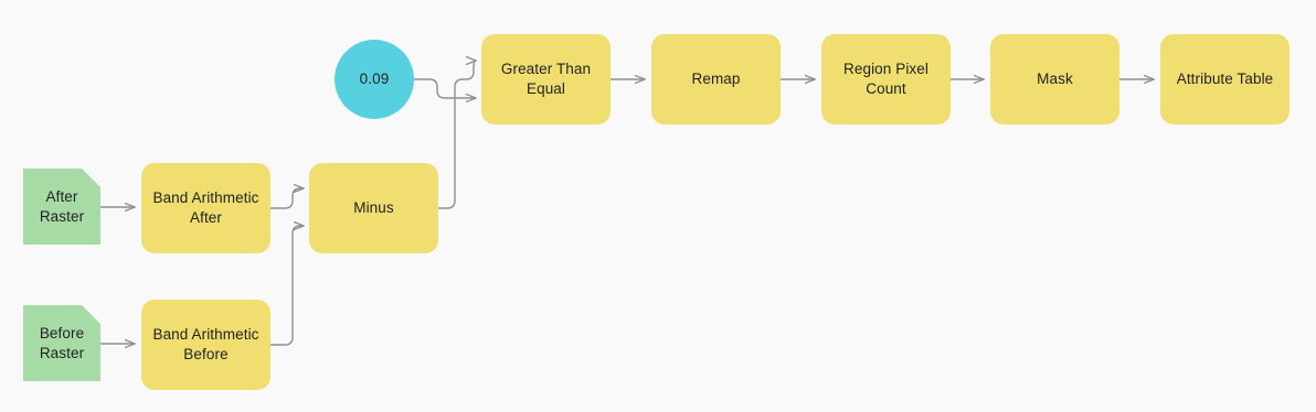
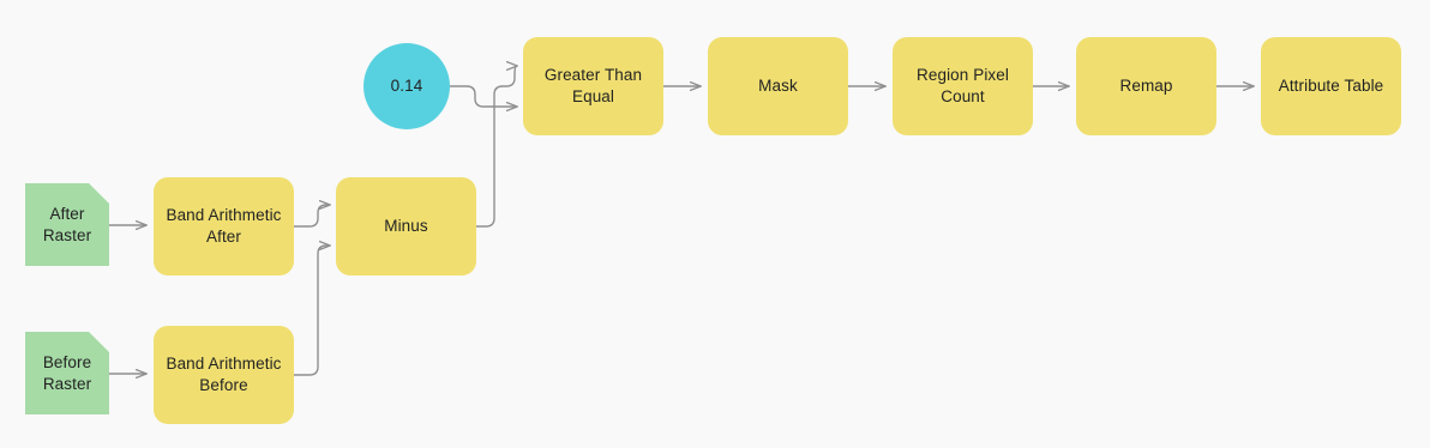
  After
  Raster
  Before
  Raster
  Band Arithmetic
  After
  Band Arithmetic
  Before
  Minus
- 0.09
+ 0.14
  Greater Than
  Equal
- Remap
+ Mask
  Region Pixel
  Count
- Mask
+ Remap
  Attribute Table
